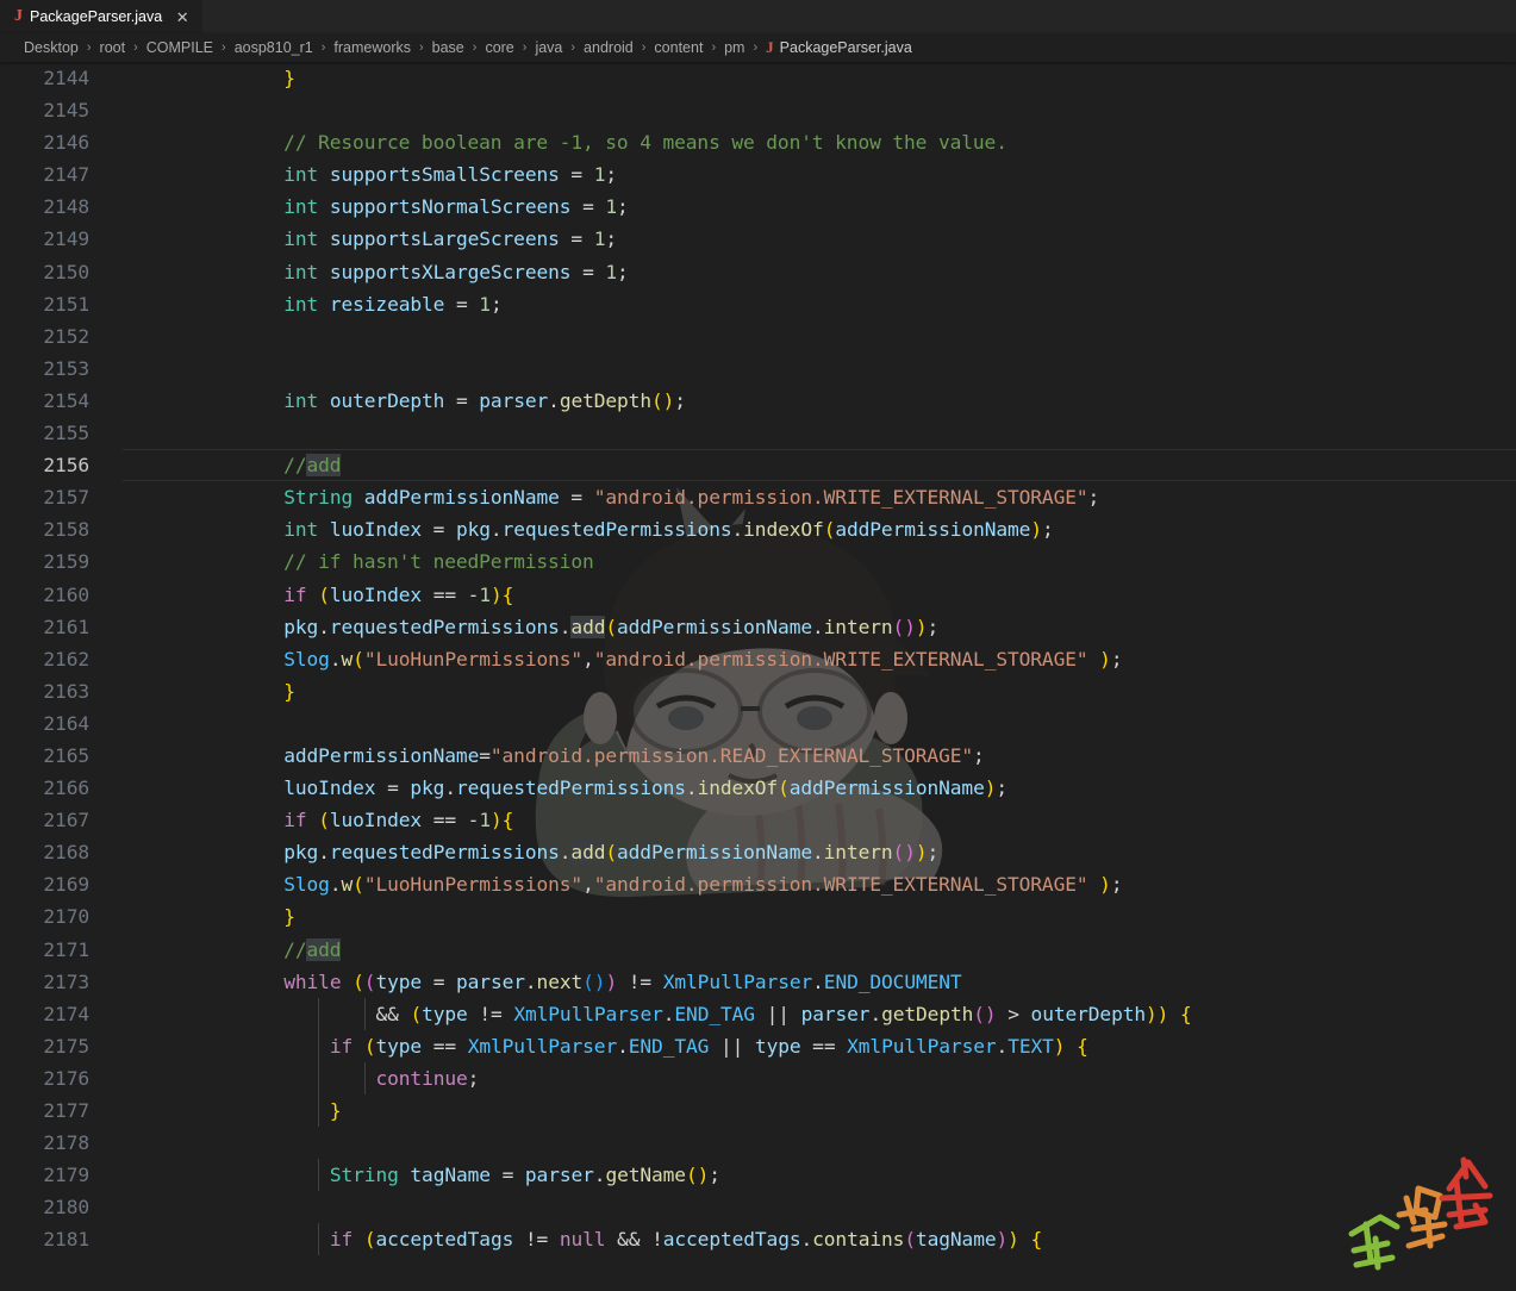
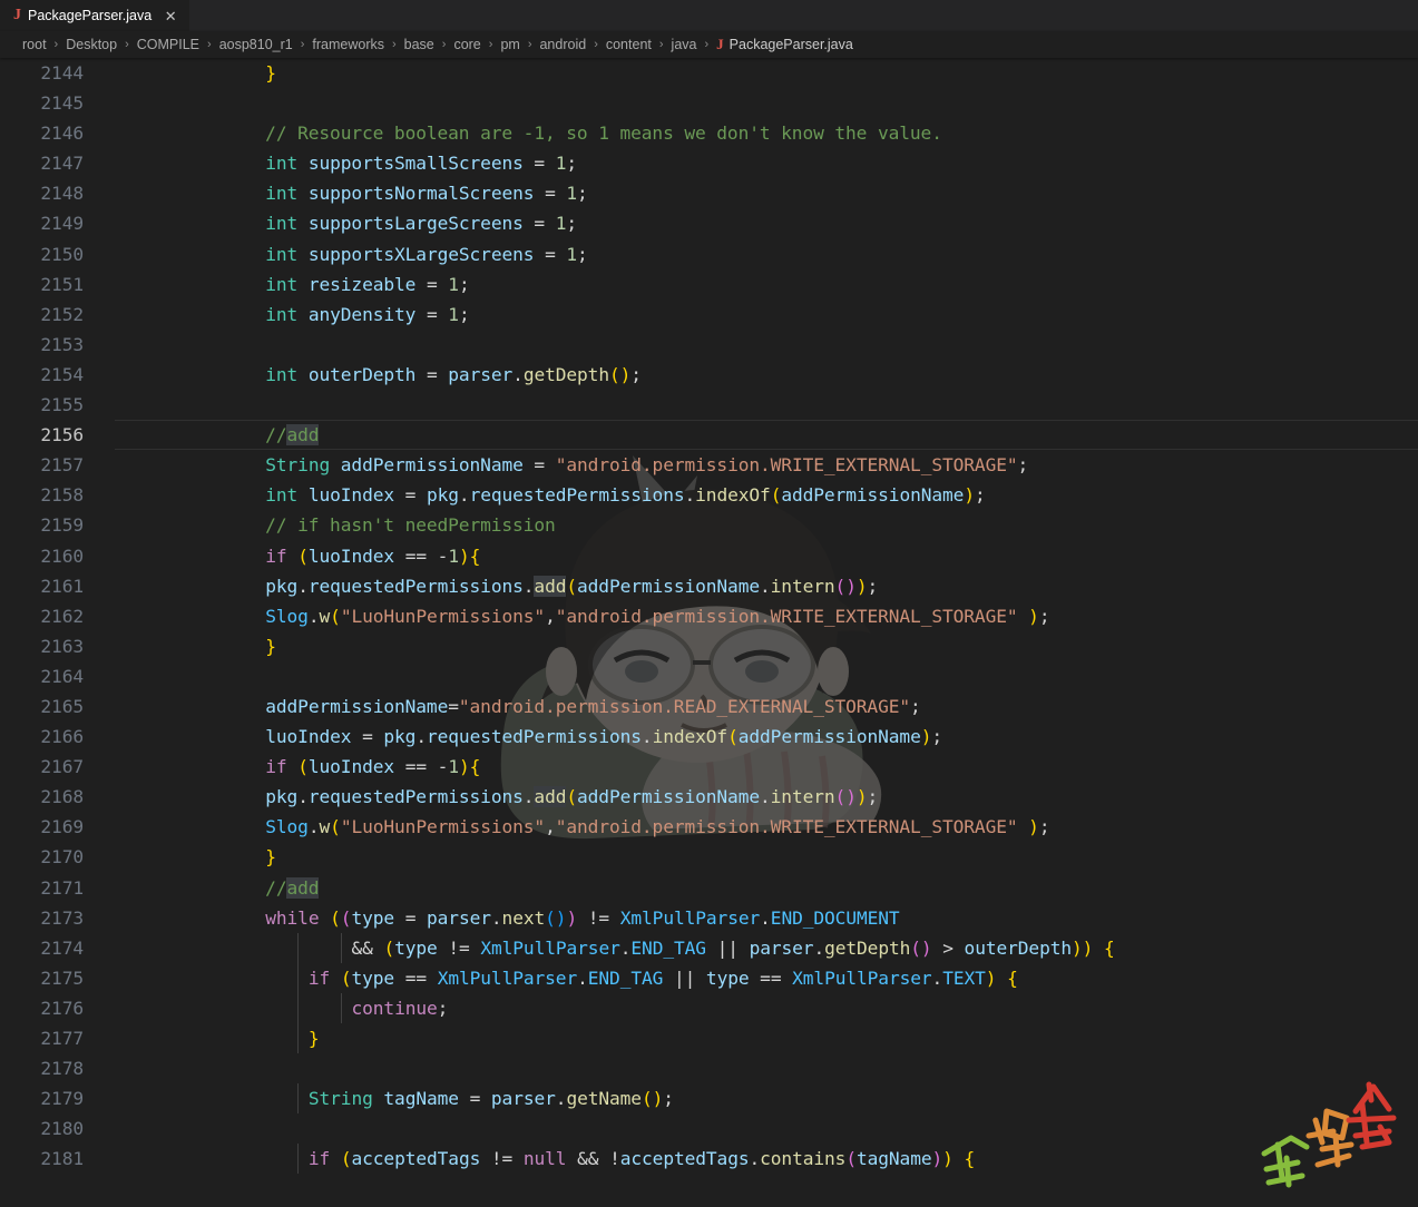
  J
  PackageParser.java
  ✕
- Desktop
+ root
  ›
- root
+ Desktop
  ›
  COMPILE
  ›
  aosp810_r1
  ›
  frameworks
  ›
  base
  ›
  core
  ›
- java
+ pm
  ›
  android
  ›
  content
  ›
- pm
+ java
  ›
  J
  PackageParser.java
  2144
  }
  2145
  2146
- // Resource boolean are -1, so 4 means we don't know the value.
+ // Resource boolean are -1, so 1 means we don't know the value.
  2147
  int supportsSmallScreens = 1;
  2148
  int supportsNormalScreens = 1;
  2149
  int supportsLargeScreens = 1;
  2150
  int supportsXLargeScreens = 1;
  2151
  int resizeable = 1;
  2152
+ int anyDensity = 1;
  2153
  2154
  int outerDepth = parser.getDepth();
  2155
  2156
  //add
  2157
  String addPermissionName = "android.permission.WRITE_EXTERNAL_STORAGE";
  2158
  int luoIndex = pkg.requestedPermissions.indexOf(addPermissionName);
  2159
  // if hasn't needPermission
  2160
  if (luoIndex == -1){
  2161
  pkg.requestedPermissions.add(addPermissionName.intern());
  2162
  Slog.w("LuoHunPermissions","android.permission.WRITE_EXTERNAL_STORAGE" );
  2163
  }
  2164
  2165
  addPermissionName="android.permission.READ_EXTERNAL_STORAGE";
  2166
  luoIndex = pkg.requestedPermissions.indexOf(addPermissionName);
  2167
  if (luoIndex == -1){
  2168
  pkg.requestedPermissions.add(addPermissionName.intern());
  2169
  Slog.w("LuoHunPermissions","android.permission.WRITE_EXTERNAL_STORAGE" );
  2170
  }
  2171
  //add
  2173
  while ((type = parser.next()) != XmlPullParser.END_DOCUMENT
  2174
  && (type != XmlPullParser.END_TAG || parser.getDepth() > outerDepth)) {
  2175
  if (type == XmlPullParser.END_TAG || type == XmlPullParser.TEXT) {
  2176
  continue;
  2177
  }
  2178
  2179
  String tagName = parser.getName();
  2180
  2181
  if (acceptedTags != null && !acceptedTags.contains(tagName)) {
